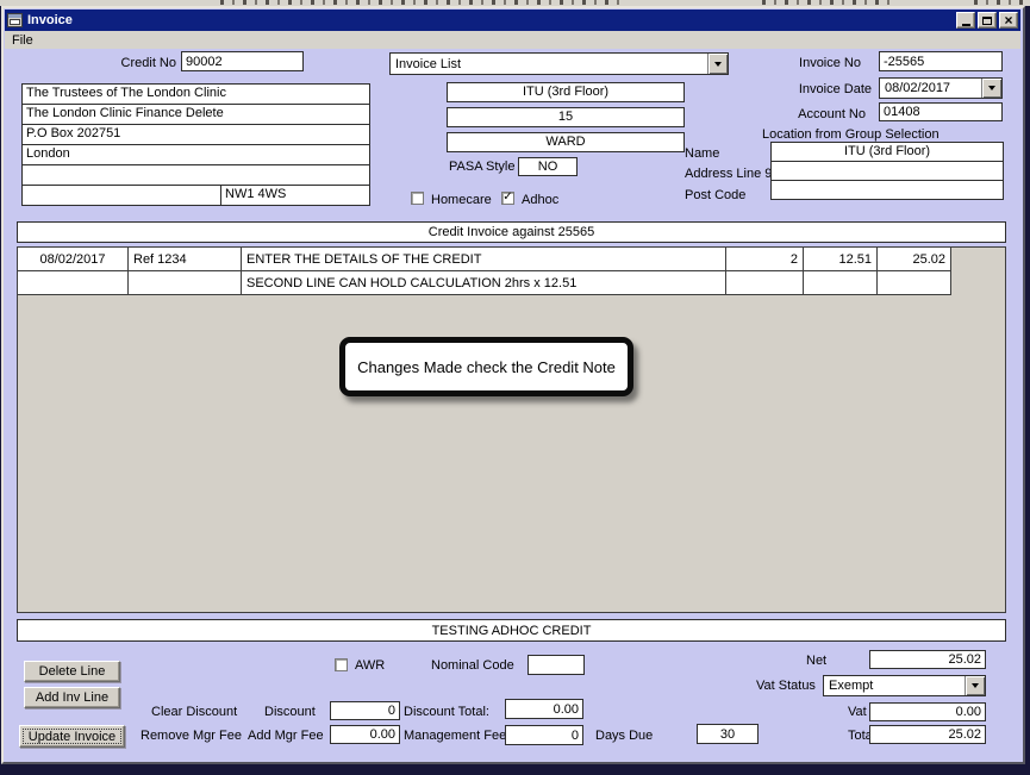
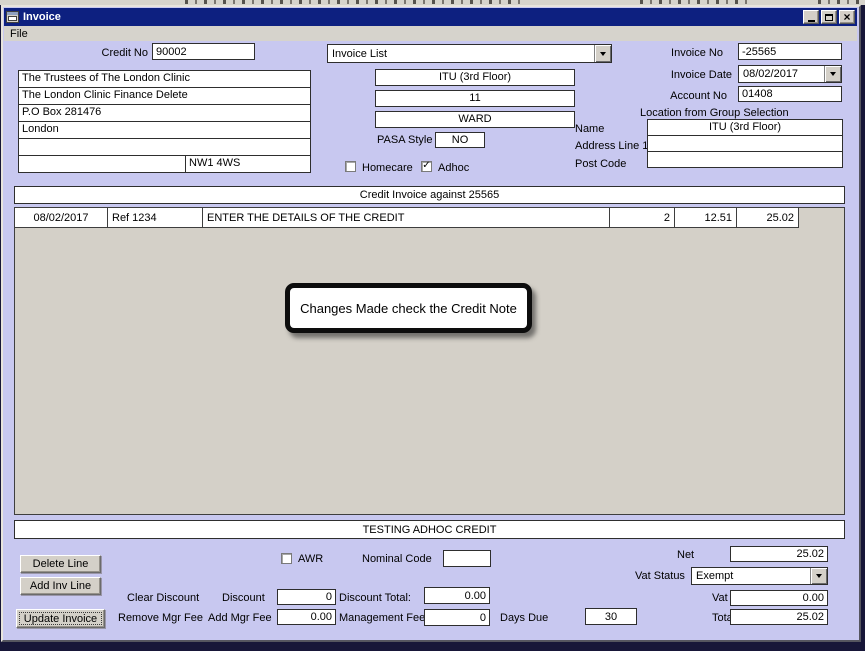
  Invoice
  ×
  File
  Credit No
  90002
  Invoice List
  Invoice No
  -25565
  Invoice Date
  08/02/2017
  Account No
  01408
  Location from Group Selection
  Name
- Address Line 9
+ Address Line 1
  Post Code
  ITU (3rd Floor)
  The Trustees of The London Clinic
  The London Clinic Finance Delete
- P.O Box 202751
+ P.O Box 281476
  London
  NW1 4WS
  ITU (3rd Floor)
- 15
+ 11
  WARD
  PASA Style
  NO
  Homecare
  ✓
  Adhoc
  Credit Invoice against 25565
  08/02/2017
  Ref 1234
  ENTER THE DETAILS OF THE CREDIT
  2
  12.51
  25.02
- SECOND LINE CAN HOLD CALCULATION 2hrs x 12.51
  Changes Made check the Credit Note
  TESTING ADHOC CREDIT
  Delete Line
  Add Inv Line
  Update Invoice
  AWR
  Nominal Code
  Net
  25.02
  Vat Status
  Exempt
  Clear Discount
  Discount
  0
  Discount Total:
  0.00
  Vat
  0.00
  Remove Mgr Fee
  Add Mgr Fee
  0.00
  Management Fee
  0
  Days Due
  30
  25.02
